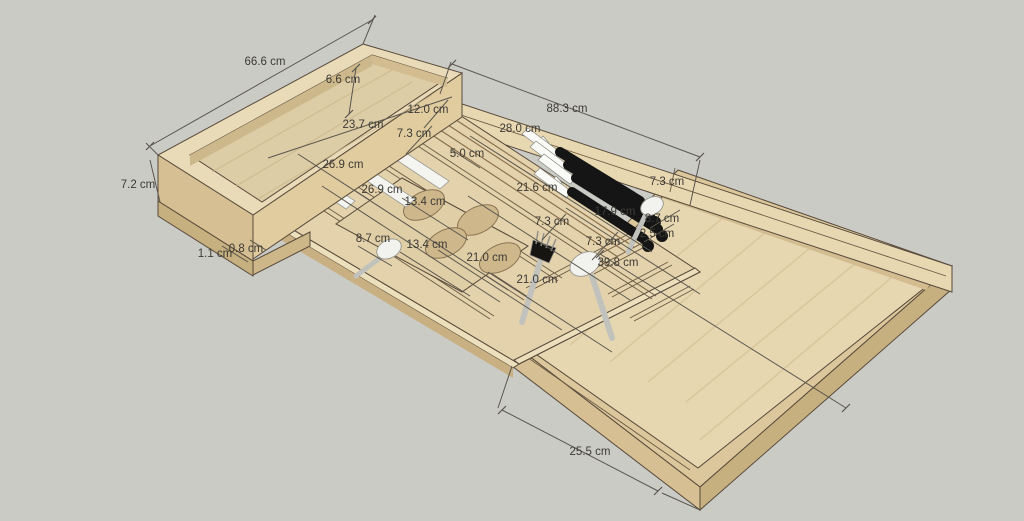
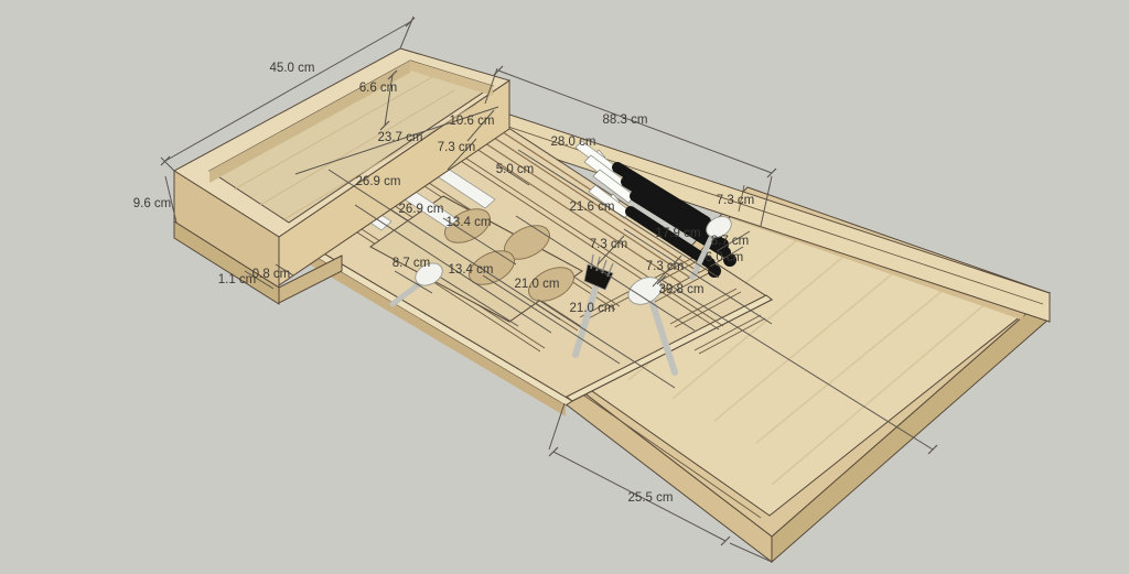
- 66.6 cm
+ 45.0 cm
  6.6 cm
  88.3 cm
  23.7 cm
- 12.0 cm
+ 10.6 cm
  7.3 cm
  28.0 cm
  26.9 cm
  26.9 cm
  5.0 cm
  21.6 cm
  7.3 cm
  17.9 cm
  8.7 cm
- 2.5 cm
+ 6.0 cm
  7.3 cm
  7.3 cm
  13.4 cm
  13.4 cm
  8.7 cm
  21.0 cm
  21.0 cm
  39.8 cm
  1.1 cm
  0.8 cm
- 7.2 cm
+ 9.6 cm
  25.5 cm
